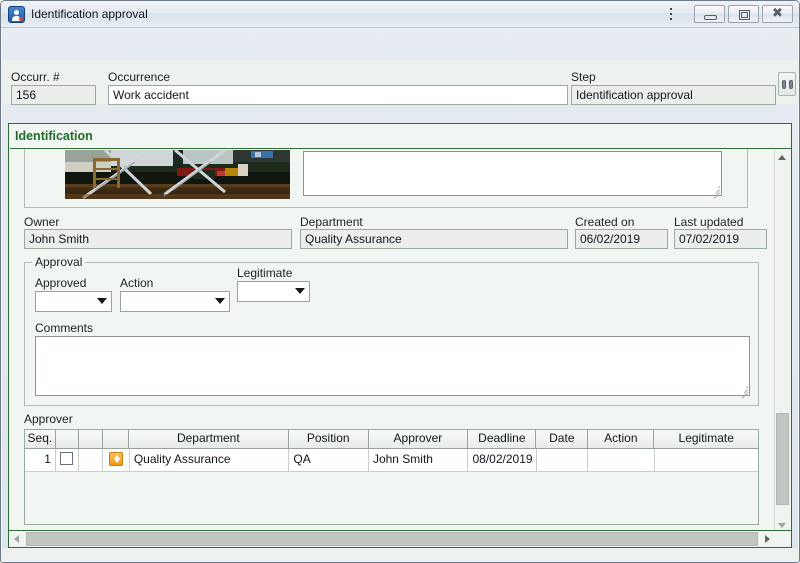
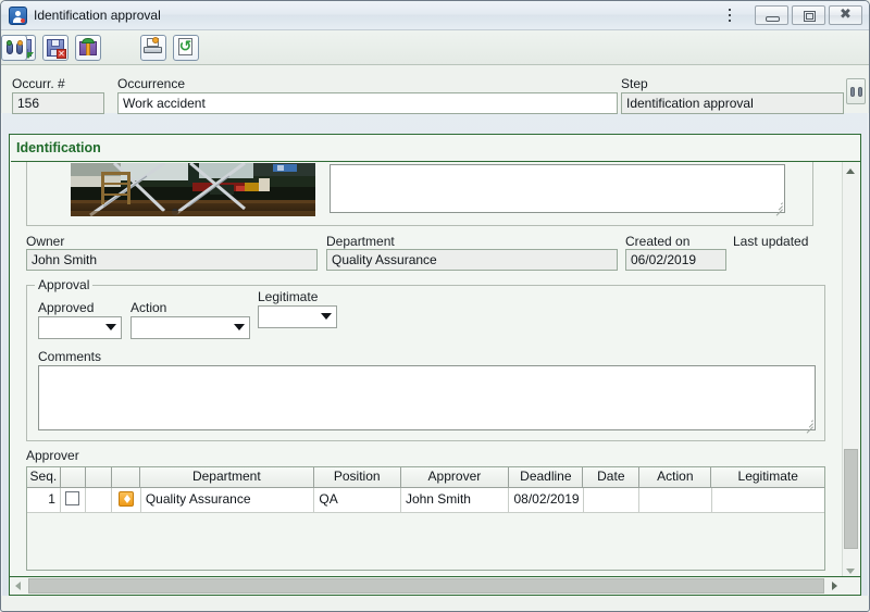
  Identification approval
  ✖
+ ✕
+ ↺
  Occurr. #
  156
  Occurrence
  Work accident
  Step
  Identification approval
  Identification
  Owner
  John Smith
  Department
  Quality Assurance
  Created on
  06/02/2019
  Last updated
- 07/02/2019
  Approval
  Approved
  Action
  Legitimate
  Comments
  Approver
  Seq.
  Department
  Position
  Approver
  Deadline
  Date
  Action
  Legitimate
  1
  Quality Assurance
  QA
  John Smith
  08/02/2019
